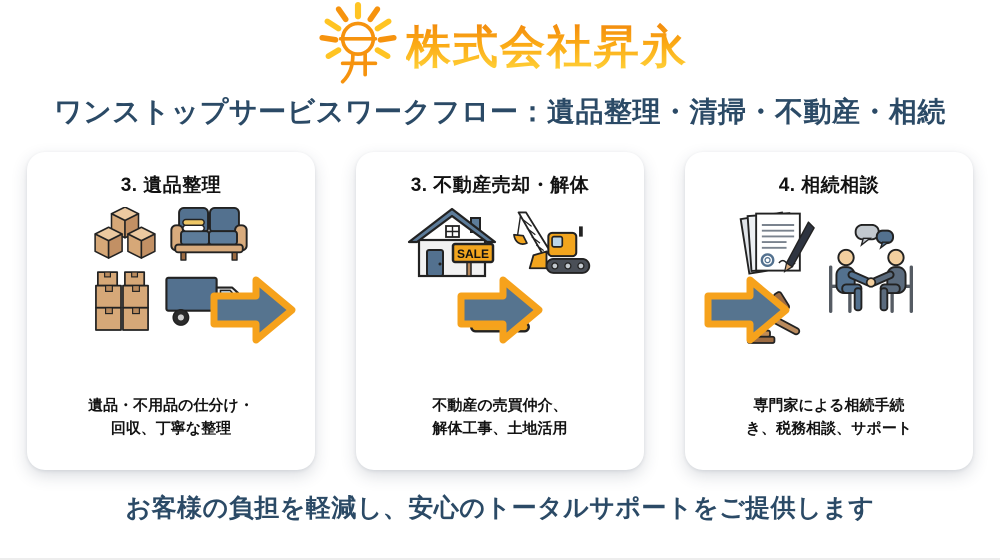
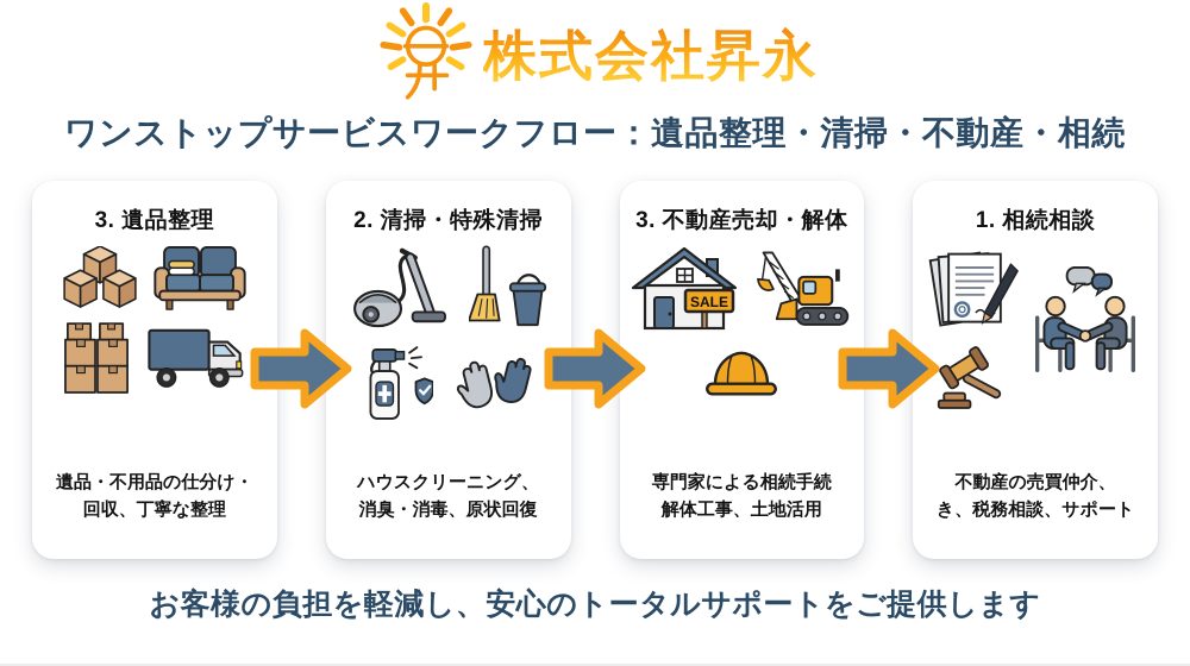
  株式会社昇永
  ワンストップサービスワークフロー：遺品整理・清掃・不動産・相続
  3. 遺品整理
  遺品・不用品の仕分け・
  回収、丁寧な整理
+ 2. 清掃・特殊清掃
+ ハウスクリーニング、
+ 消臭・消毒、原状回復
  3. 不動産売却・解体
  SALE
- 不動産の売買仲介、
+ 専門家による相続手続
  解体工事、土地活用
- 4. 相続相談
+ 1. 相続相談
- 専門家による相続手続
+ 不動産の売買仲介、
  き、税務相談、サポート
  お客様の負担を軽減し、安心のトータルサポートをご提供します
